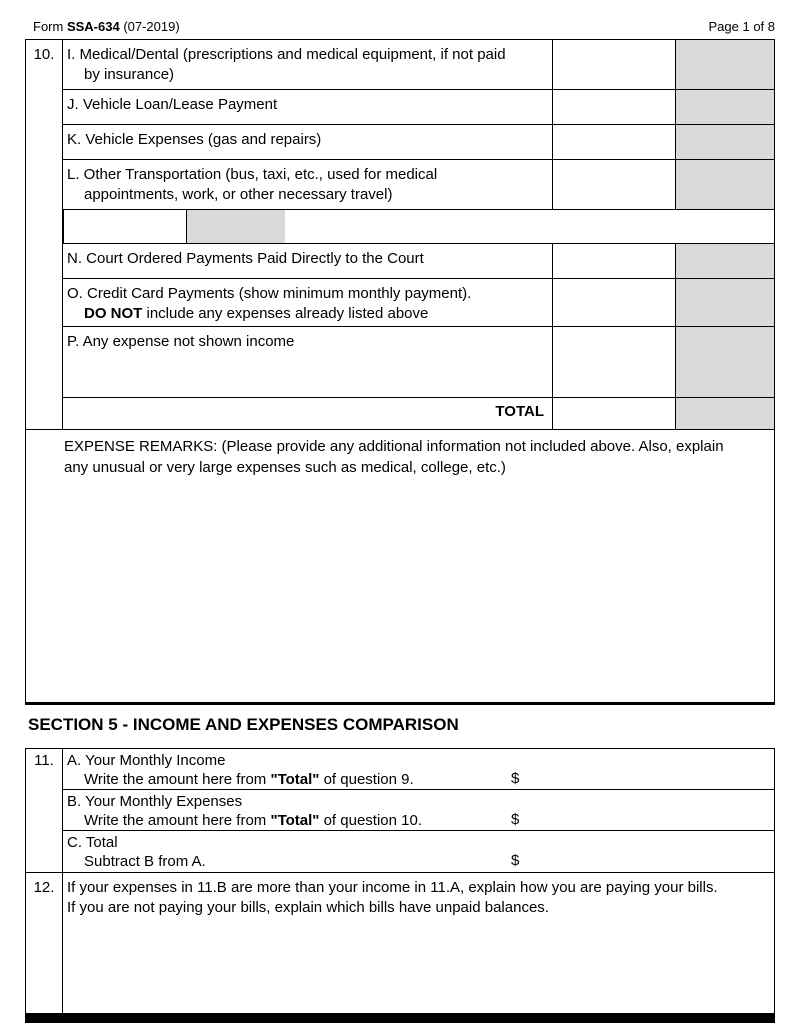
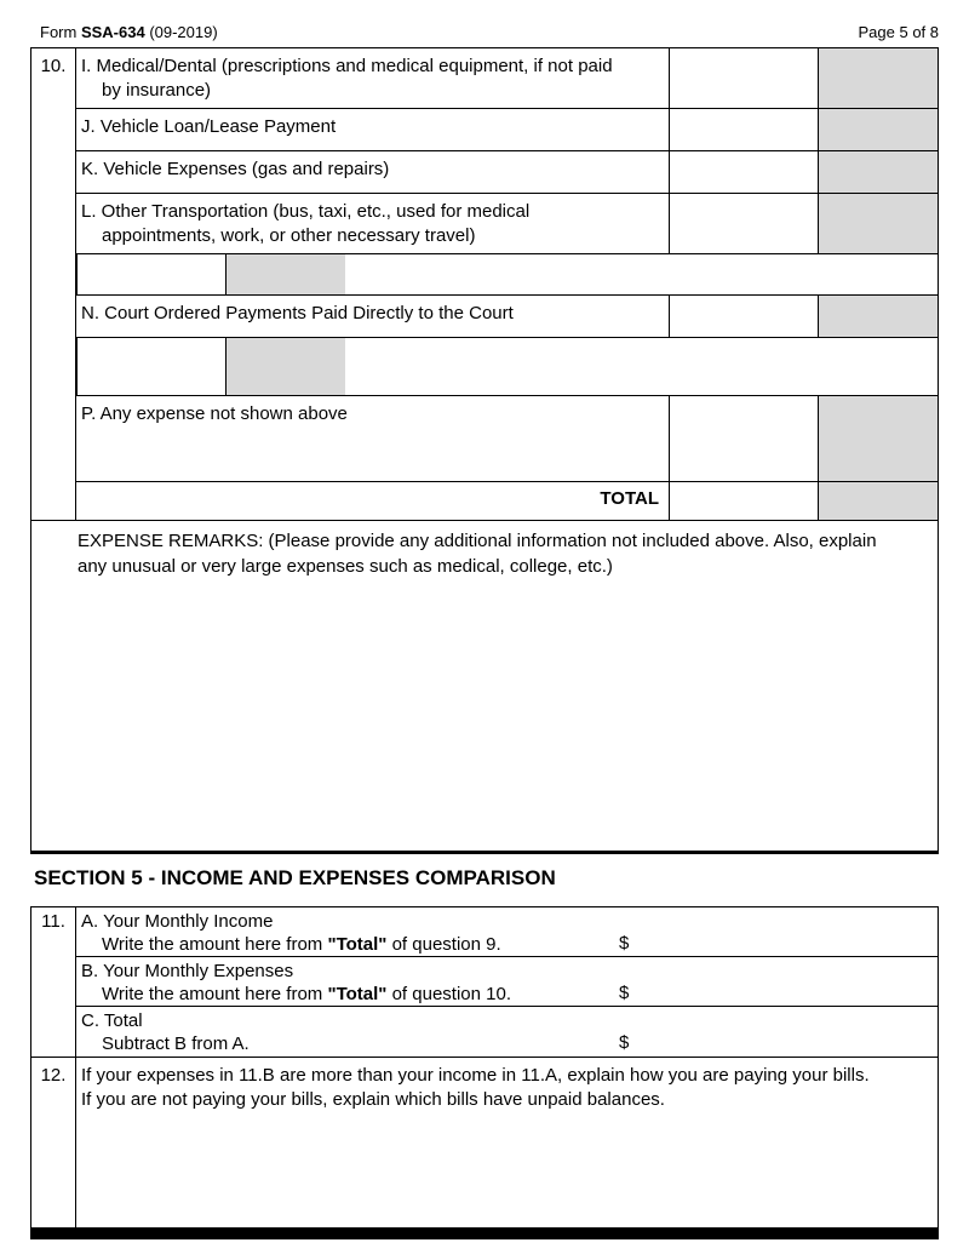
- Form SSA-634 (07-2019)
+ Form SSA-634 (09-2019)
- Page 1 of 8
+ Page 5 of 8
  10.
  I. Medical/Dental (prescriptions and medical equipment, if not paid
  by insurance)
  J. Vehicle Loan/Lease Payment
  K. Vehicle Expenses (gas and repairs)
  L. Other Transportation (bus, taxi, etc., used for medical
  appointments, work, or other necessary travel)
  N. Court Ordered Payments Paid Directly to the Court
- O. Credit Card Payments (show minimum monthly payment).
- DO NOT include any expenses already listed above
- P. Any expense not shown income
+ P. Any expense not shown above
  TOTAL
  EXPENSE REMARKS: (Please provide any additional information not included above. Also, explain
  any unusual or very large expenses such as medical, college, etc.)
  SECTION 5 - INCOME AND EXPENSES COMPARISON
  11.
  A. Your Monthly Income
  Write the amount here from "Total" of question 9.
  $
  B. Your Monthly Expenses
  Write the amount here from "Total" of question 10.
  $
  C. Total
  Subtract B from A.
  $
  12.
  If your expenses in 11.B are more than your income in 11.A, explain how you are paying your bills.
  If you are not paying your bills, explain which bills have unpaid balances.
